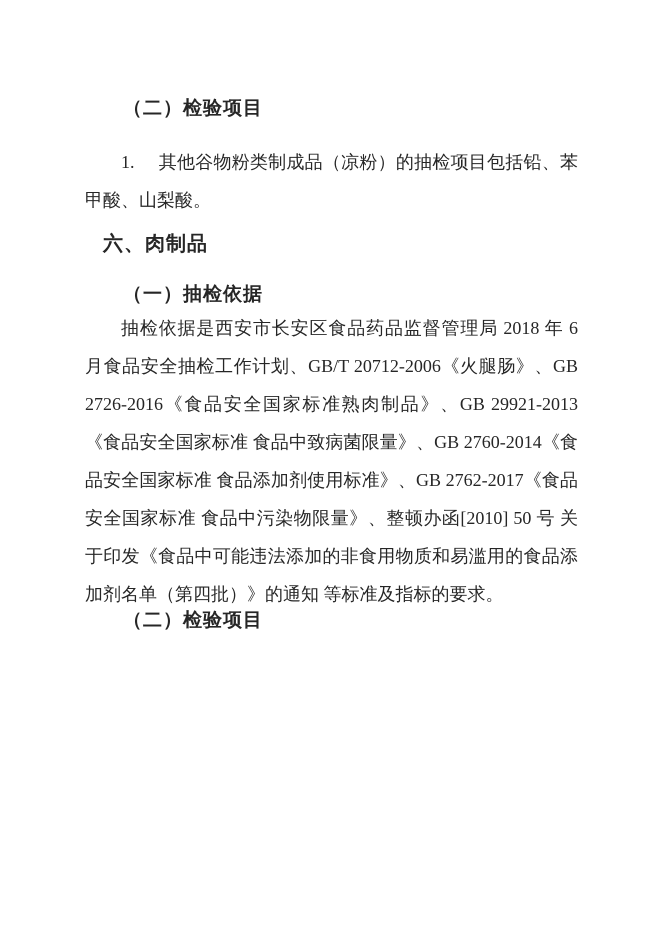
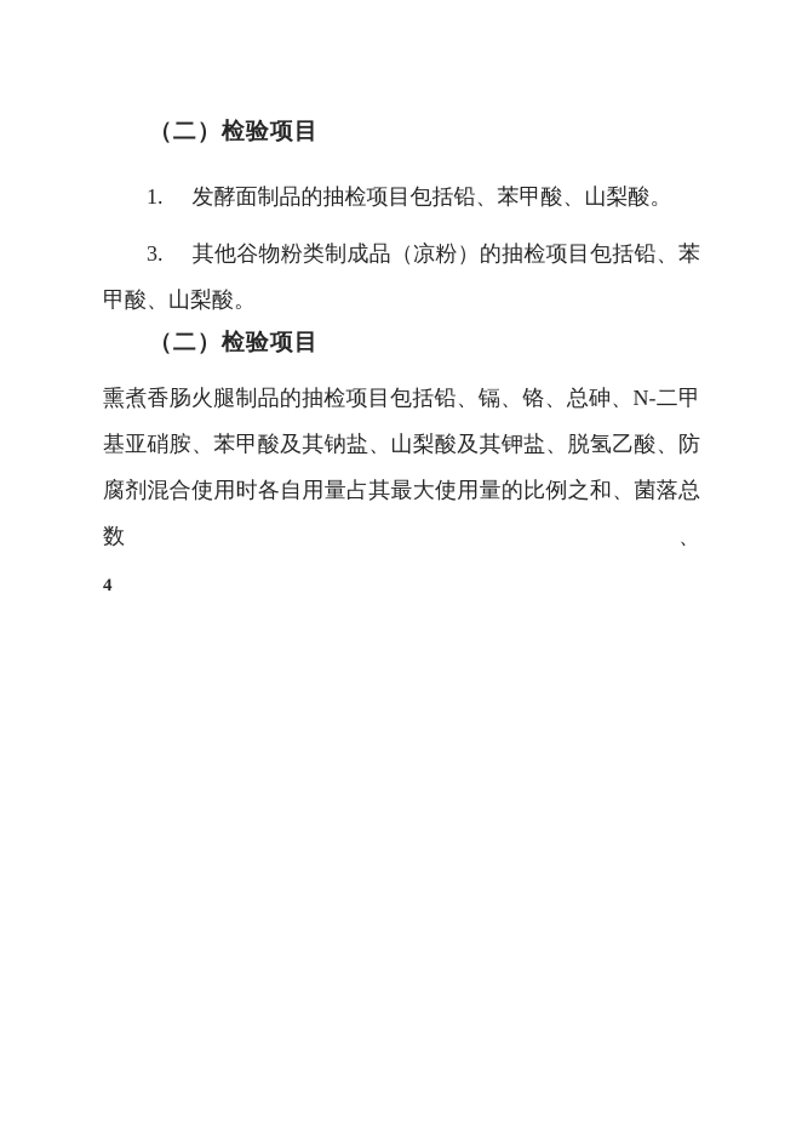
  （二）检验项目
+ 1. 发酵面制品的抽检项目包括铅、苯甲酸、山梨酸。
- 1. 其他谷物粉类制成品（凉粉）的抽检项目包括铅、苯甲酸、山梨酸。
+ 3. 其他谷物粉类制成品（凉粉）的抽检项目包括铅、苯甲酸、山梨酸。
- 六、肉制品
- （一）抽检依据
- 抽检依据是西安市长安区食品药品监督管理局 2018 年 6 月食品安全抽检工作计划、GB/T 20712-2006《火腿肠》、GB 2726-2016《食品安全国家标准熟肉制品》、GB 29921-2013《食品安全国家标准 食品中致病菌限量》、GB 2760-2014《食品安全国家标准 食品添加剂使用标准》、GB 2762-2017《食品安全国家标准 食品中污染物限量》、整顿办函[2010] 50 号 关于印发《食品中可能违法添加的非食用物质和易滥用的食品添加剂名单（第四批）》的通知 等标准及指标的要求。
  （二）检验项目
+ 熏煮香肠火腿制品的抽检项目包括铅、镉、铬、总砷、N-二甲基亚硝胺、苯甲酸及其钠盐、山梨酸及其钾盐、脱氢乙酸、防腐剂混合使用时各自用量占其最大使用量的比例之和、菌落总数、
+ 4
